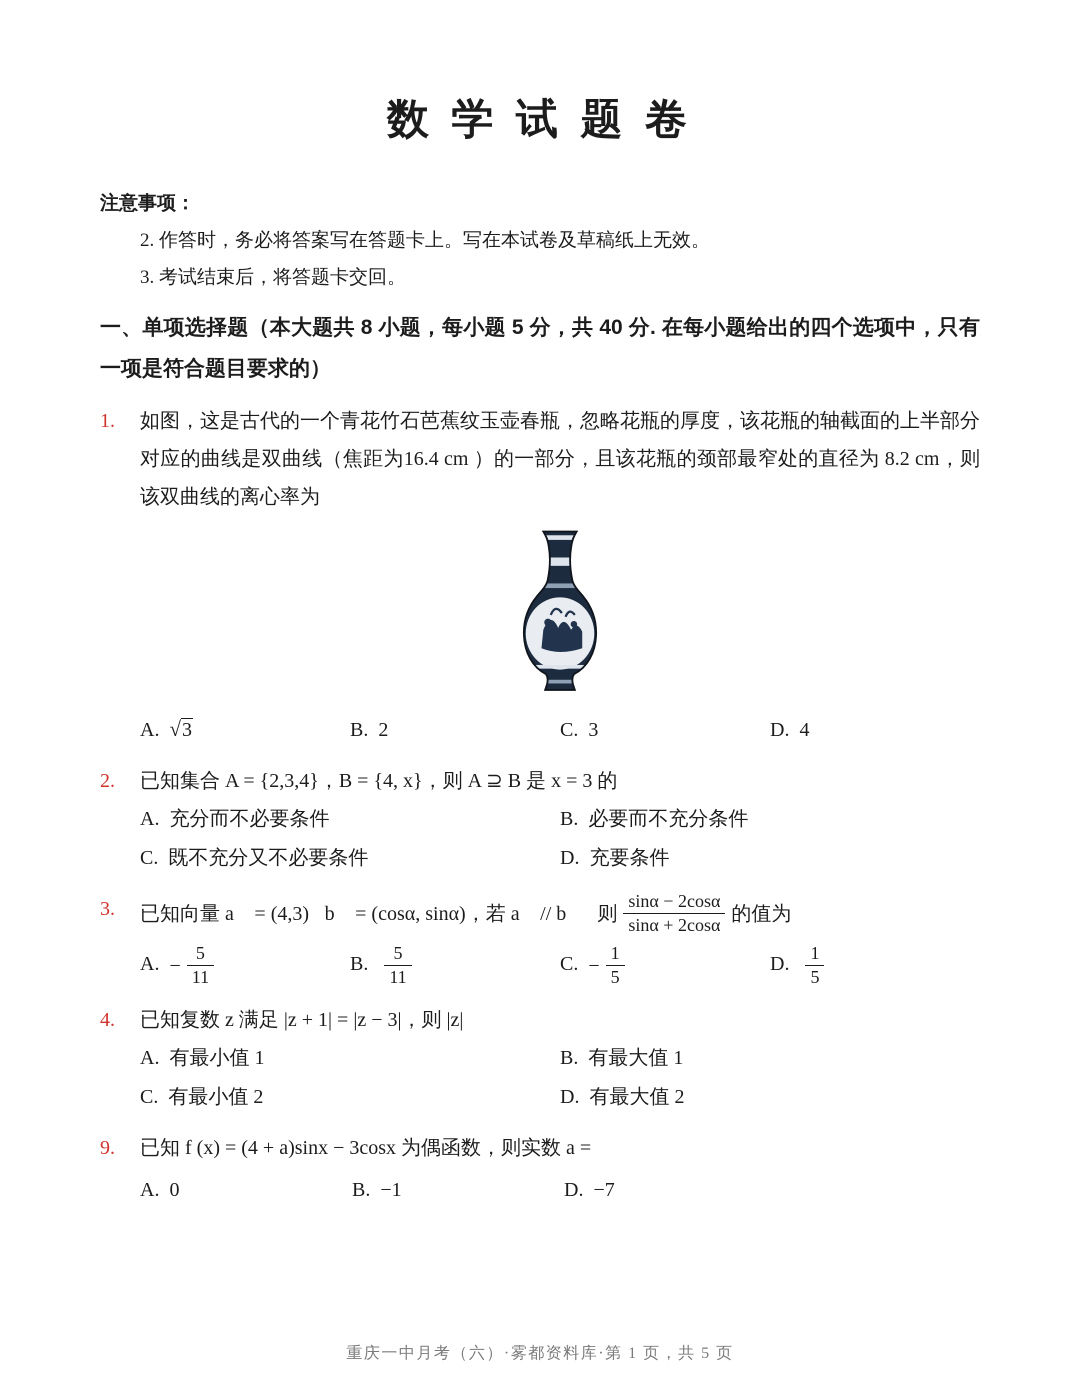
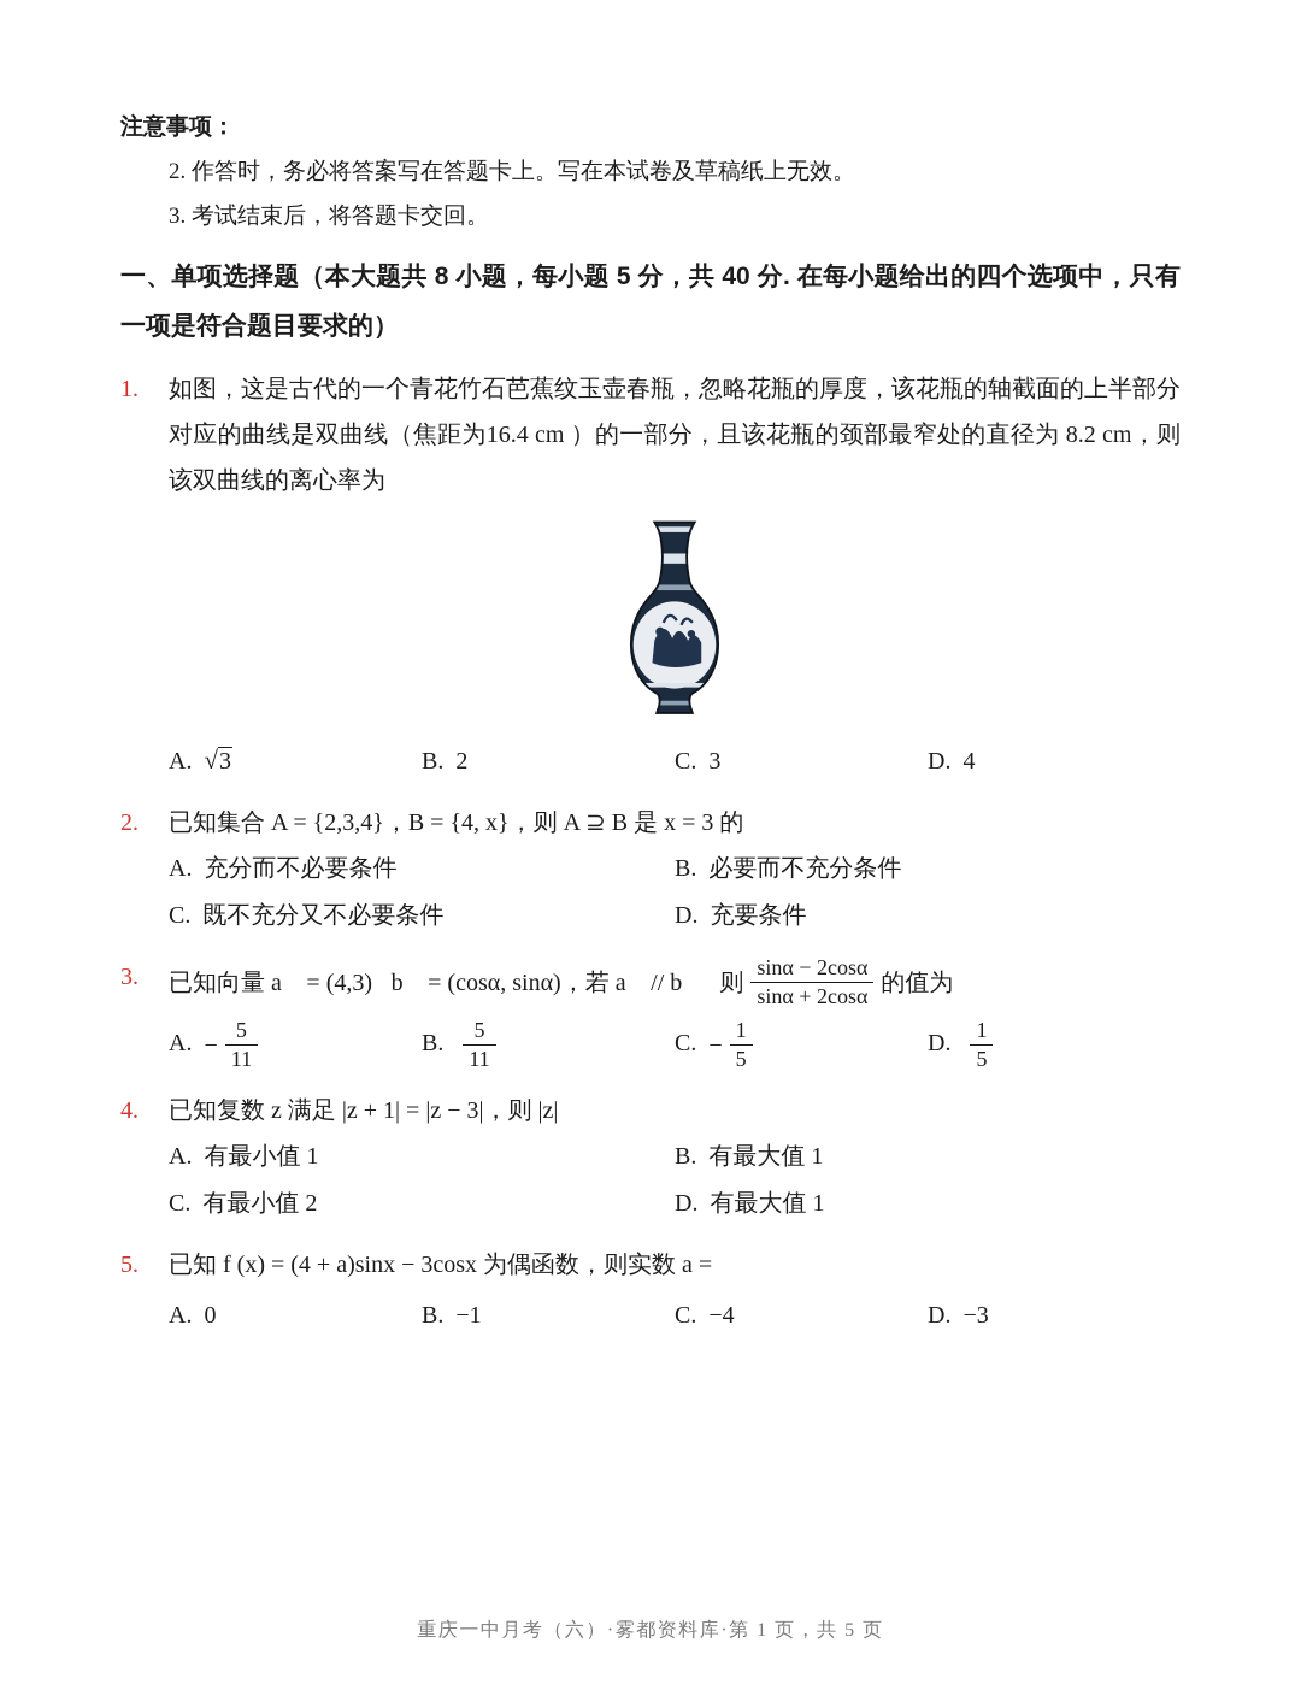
- 数 学 试 题 卷
  注意事项：
  2. 作答时，务必将答案写在答题卡上。写在本试卷及草稿纸上无效。
  3. 考试结束后，将答题卡交回。
  一、单项选择题（本大题共 8 小题，每小题 5 分，共 40 分. 在每小题给出的四个选项中，只有一项是符合题目要求的）
  1.
  如图，这是古代的一个青花竹石芭蕉纹玉壶春瓶，忽略花瓶的厚度，该花瓶的轴截面的上半部分对应的曲线是双曲线（焦距为16.4 cm ）的一部分，且该花瓶的颈部最窄处的直径为 8.2 cm，则该双曲线的离心率为
  A. √3
  B. 2
  C. 3
  D. 4
  2.
  已知集合 A = {2,3,4}，B = {4, x}，则 A ⊇ B 是 x = 3 的
  A. 充分而不必要条件
  B. 必要而不充分条件
  C. 既不充分又不必要条件
  D. 充要条件
  3.
  已知向量 a⃗ = (4,3)，b⃗ = (cosα, sinα)，若 a⃗ // b⃗，则
  sinα − 2cosα
  sinα + 2cosα
  的值为
  A. −
  5
  11
  B.
  5
  11
  C. −
  1
  5
  D.
  1
  5
  4.
  已知复数 z 满足 |z + 1| = |z − 3|，则 |z|
  A. 有最小值 1
  B. 有最大值 1
  C. 有最小值 2
- D. 有最大值 2
+ D. 有最大值 1
- 9.
+ 5.
  已知 f (x) = (4 + a)sinx − 3cosx 为偶函数，则实数 a =
  A. 0
  B. −1
+ C. −4
- D. −7
+ D. −3
  重庆一中月考（六）·雾都资料库·第 1 页，共 5 页
